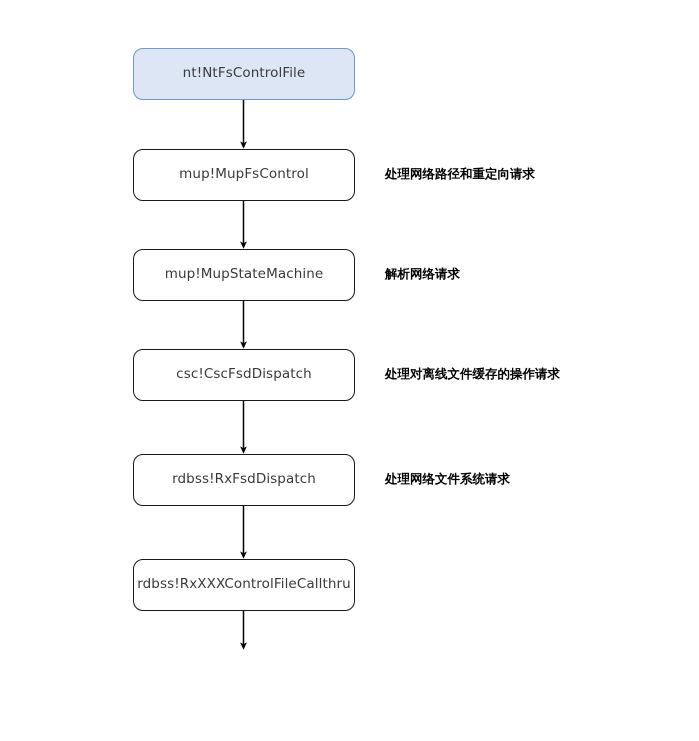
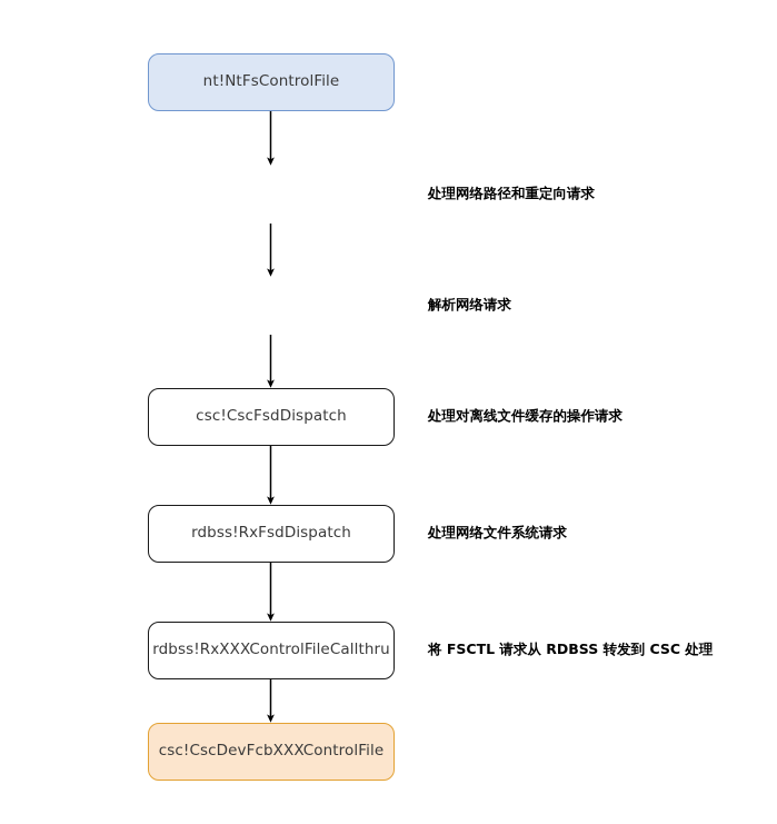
  nt!NtFsControlFile
- mup!MupFsControl
- mup!MupStateMachine
  csc!CscFsdDispatch
  rdbss!RxFsdDispatch
  rdbss!RxXXXControlFileCallthru
+ csc!CscDevFcbXXXControlFile
  处理网络路径和重定向请求
  解析网络请求
  处理对离线文件缓存的操作请求
  处理网络文件系统请求
+ 将 FSCTL 请求从 RDBSS 转发到 CSC 处理
